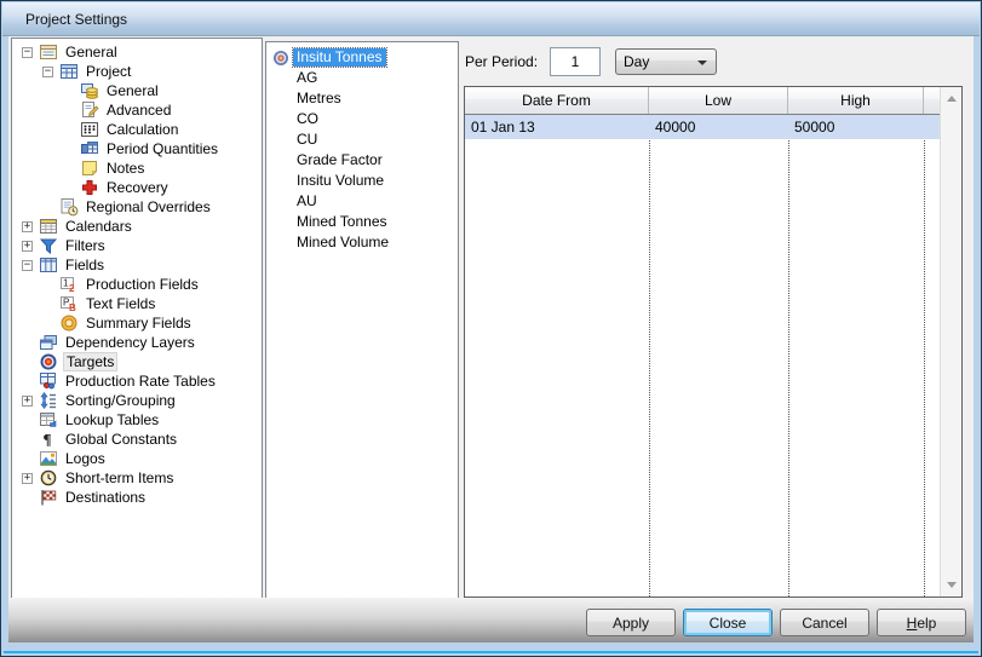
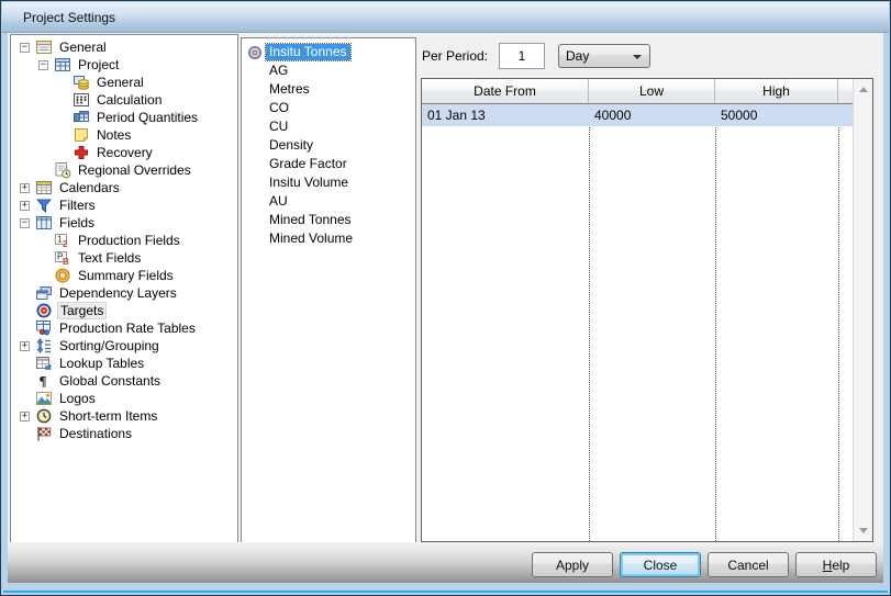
  Project Settings
  −
  General
  −
  Project
  General
- Advanced
  Calculation
  Period Quantities
  Notes
  Recovery
  Regional Overrides
  +
  Calendars
  +
  Filters
  −
  Fields
  1
  2
  Production Fields
  P
  B
  Text Fields
  Summary Fields
  Dependency Layers
  Targets
  Production Rate Tables
  +
  Sorting/Grouping
  Lookup Tables
  ¶
  Global Constants
  Logos
  +
  Short-term Items
  Destinations
  Insitu Tonnes
  AG
  Metres
  CO
  CU
+ Density
  Grade Factor
  Insitu Volume
  AU
  Mined Tonnes
  Mined Volume
  Per Period:
  1
  Day
  Date From
  Low
  High
  01 Jan 13
  40000
  50000
  Apply
  Close
  Cancel
  Help
